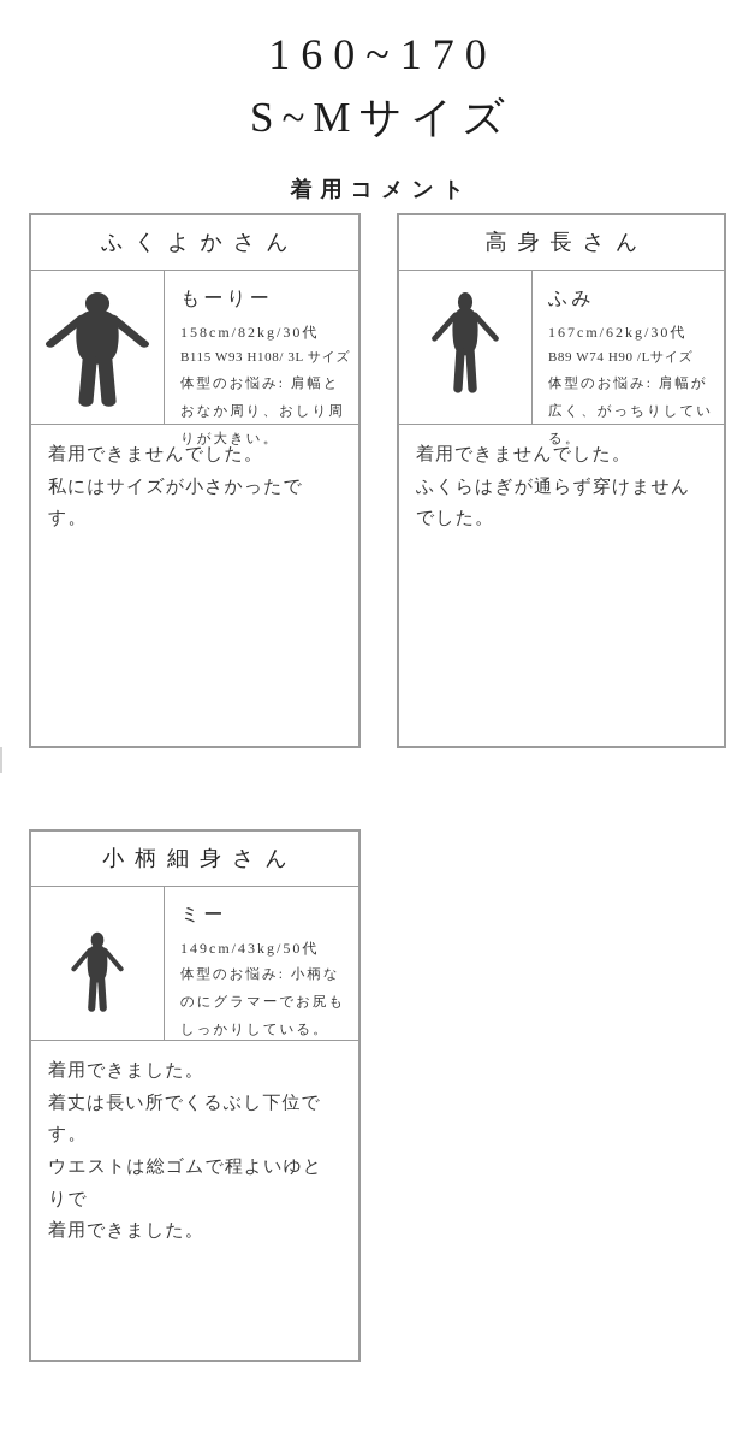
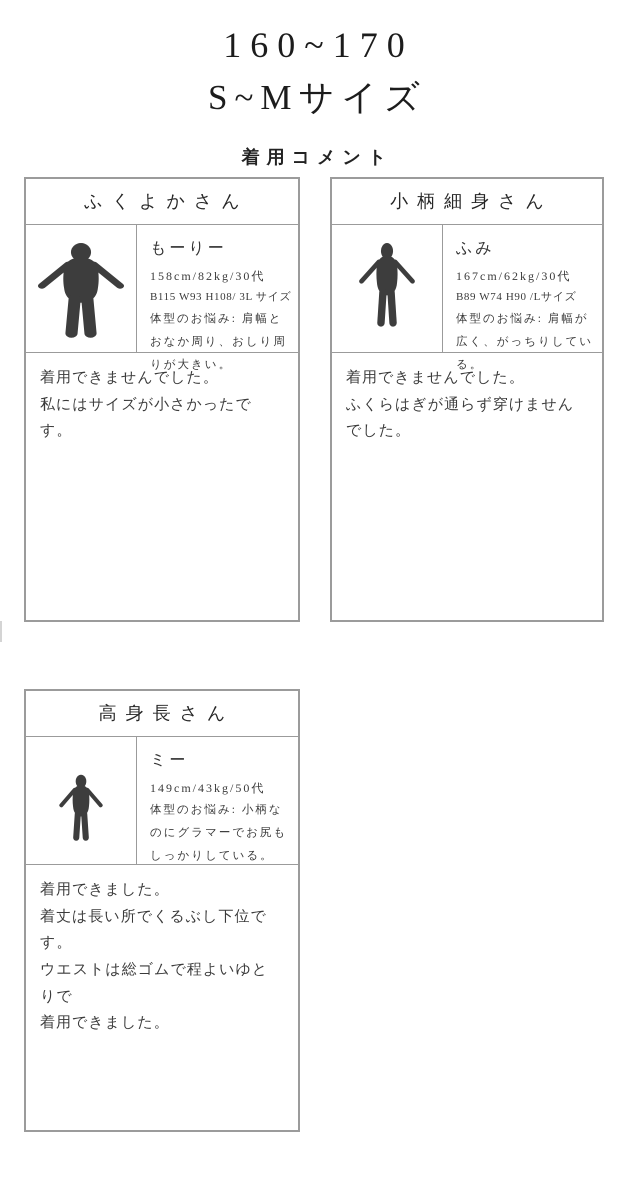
  160~170
  S~Mサイズ
  着用コメント
  ふくよかさん
  もーりー
  158cm/82kg/30代
  B115 W93 H108/ 3L サイズ
  体型のお悩み: 肩幅と
  おなか周り、おしり周
  りが大きい。
  着用できませんでした。
  私にはサイズが小さかったです。
- 高身長さん
+ 小柄細身さん
  ふみ
  167cm/62kg/30代
  B89 W74 H90 /Lサイズ
  体型のお悩み: 肩幅が
  広く、がっちりしてい
  る。
  着用できませんでした。
  ふくらはぎが通らず穿けません
  でした。
- 小柄細身さん
+ 高身長さん
  ミー
  149cm/43kg/50代
  体型のお悩み: 小柄な
  のにグラマーでお尻も
  しっかりしている。
  着用できました。
  着丈は長い所でくるぶし下位です。
  ウエストは総ゴムで程よいゆとりで
  着用できました。
